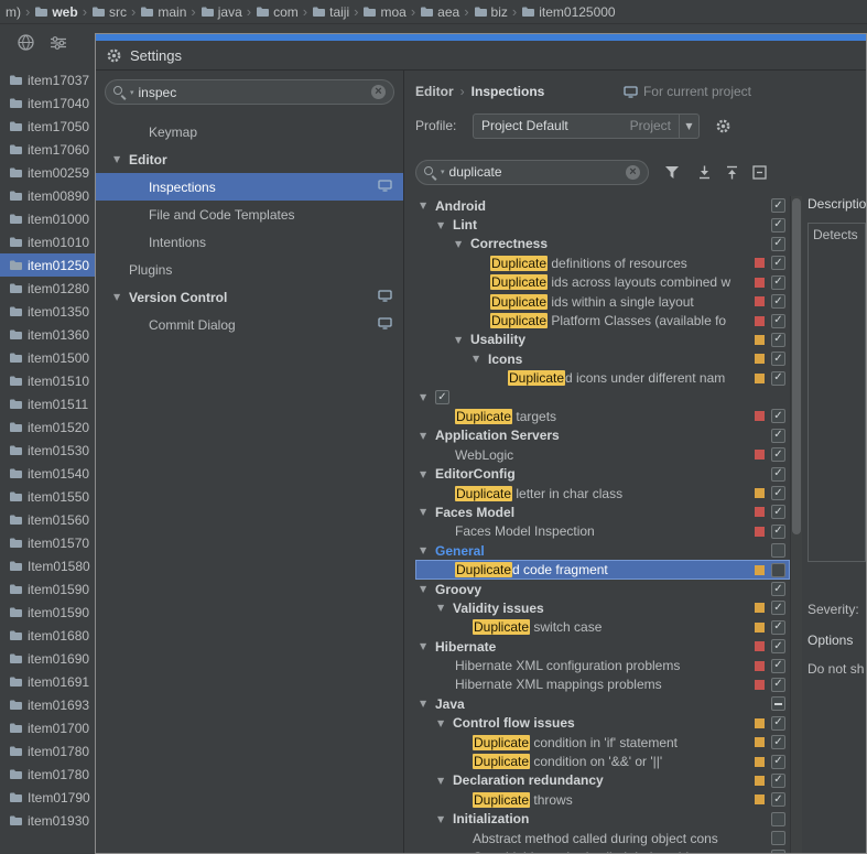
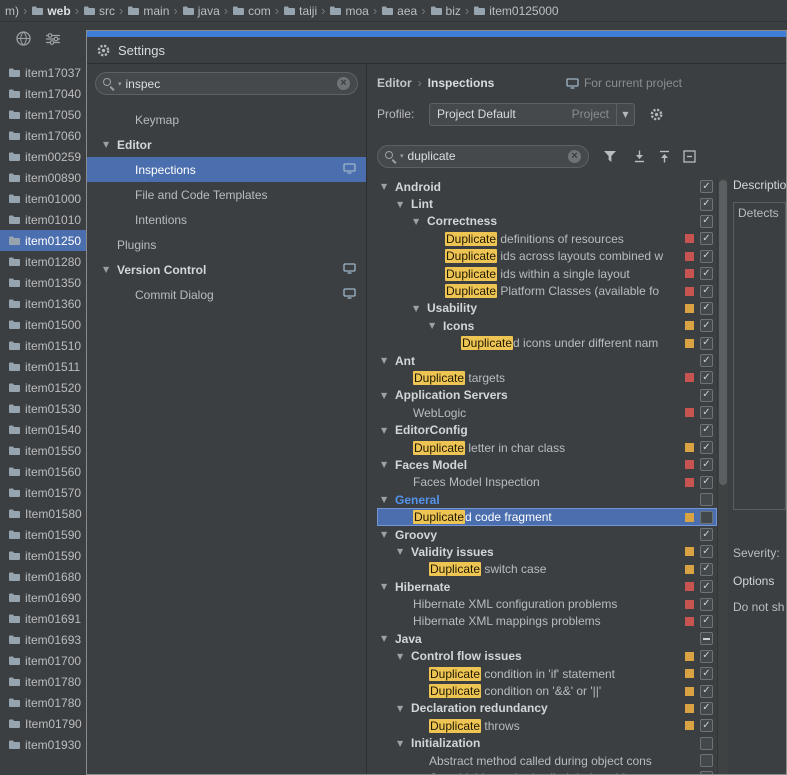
  m)
  ›
  web
  ›
  src
  ›
  main
  ›
  java
  ›
  com
  ›
  taiji
  ›
  moa
  ›
  aea
  ›
  biz
  ›
  item0125000
  item17037
  item17040
  item17050
  item17060
  item00259
  item00890
  item01000
  item01010
  item01250
  item01280
  item01350
  item01360
  item01500
  item01510
  item01511
  item01520
  item01530
  item01540
  item01550
  item01560
  item01570
  Item01580
  item01590
  item01590
  item01680
  item01690
  item01691
  item01693
  item01700
  item01780
  item01780
  Item01790
  item01930
  Settings
  ▾
  inspec
  ×
  Keymap
  ▼
  Editor
  Inspections
  File and Code Templates
  Intentions
  Plugins
  ▼
  Version Control
  Commit Dialog
  Editor
  ›
  Inspections
  For current project
  Profile:
  Project Default
  Project
  ▼
  ▾
  duplicate
  ×
  ▼
  Android
  ✓
  ▼
  Lint
  ✓
  ▼
  Correctness
  ✓
  Duplicate definitions of resources
  ✓
  Duplicate ids across layouts combined w
  ✓
  Duplicate ids within a single layout
  ✓
  Duplicate Platform Classes (available fo
  ✓
  ▼
  Usability
  ✓
  ▼
  Icons
  ✓
  Duplicated icons under different nam
  ✓
  ▼
+ Ant
  ✓
  Duplicate targets
  ✓
  ▼
  Application Servers
  ✓
  WebLogic
  ✓
  ▼
  EditorConfig
  ✓
  Duplicate letter in char class
  ✓
  ▼
  Faces Model
  ✓
  Faces Model Inspection
  ✓
  ▼
  General
  Duplicated code fragment
  ▼
  Groovy
  ✓
  ▼
  Validity issues
  ✓
  Duplicate switch case
  ✓
  ▼
  Hibernate
  ✓
  Hibernate XML configuration problems
  ✓
  Hibernate XML mappings problems
  ✓
  ▼
  Java
  ▼
  Control flow issues
  ✓
  Duplicate condition in 'if' statement
  ✓
  Duplicate condition on '&&' or '||'
  ✓
  ▼
  Declaration redundancy
  ✓
  Duplicate throws
  ✓
  ▼
  Initialization
  Abstract method called during object cons
  Descriptio
  Detects
  Severity:
  Options
  Do not sh
